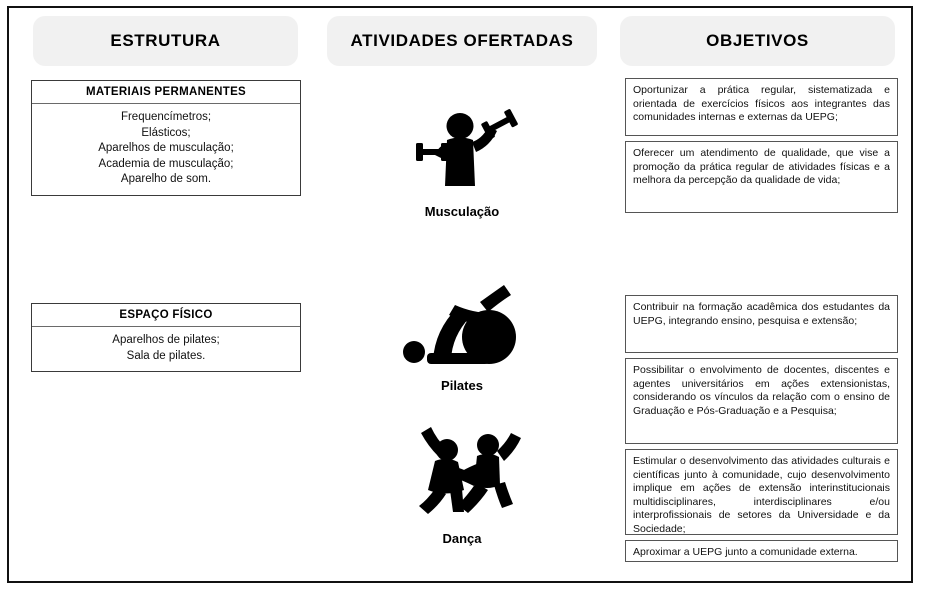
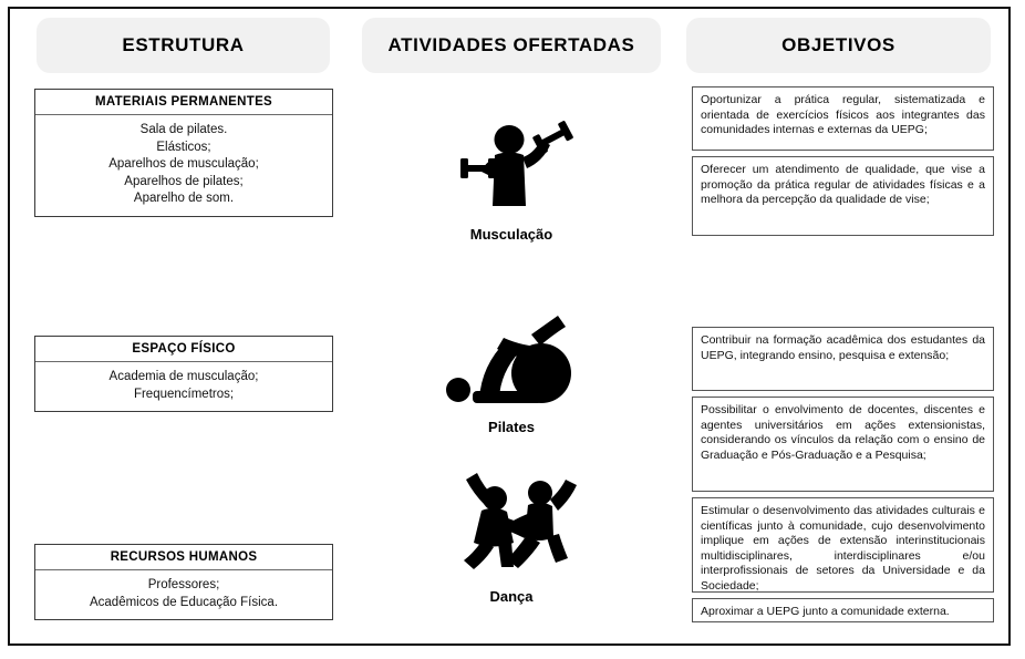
  ESTRUTURA
  ATIVIDADES OFERTADAS
  OBJETIVOS
  MATERIAIS PERMANENTES
- Frequencímetros;
+ Sala de pilates.
  Elásticos;
  Aparelhos de musculação;
- Academia de musculação;
+ Aparelhos de pilates;
  Aparelho de som.
  ESPAÇO FÍSICO
- Aparelhos de pilates;
+ Academia de musculação;
- Sala de pilates.
+ Frequencímetros;
+ RECURSOS HUMANOS
+ Professores;
+ Acadêmicos de Educação Física.
  Musculação
  Pilates
  Dança
  Oportunizar a prática regular, sistematizada e orientada de exercícios físicos aos integrantes das comunidades internas e externas da UEPG;
- Oferecer um atendimento de qualidade, que vise a promoção da prática regular de atividades físicas e a melhora da percepção da qualidade de vida;
+ Oferecer um atendimento de qualidade, que vise a promoção da prática regular de atividades físicas e a melhora da percepção da qualidade de vise;
  Contribuir na formação acadêmica dos estudantes da UEPG, integrando ensino, pesquisa e extensão;
  Possibilitar o envolvimento de docentes, discentes e agentes universitários em ações extensionistas, considerando os vínculos da relação com o ensino de Graduação e Pós-Graduação e a Pesquisa;
  Estimular o desenvolvimento das atividades culturais e científicas junto à comunidade, cujo desenvolvimento implique em ações de extensão interinstitucionais multidisciplinares, interdisciplinares e/ou interprofissionais de setores da Universidade e da Sociedade;
  Aproximar a UEPG junto a comunidade externa.
